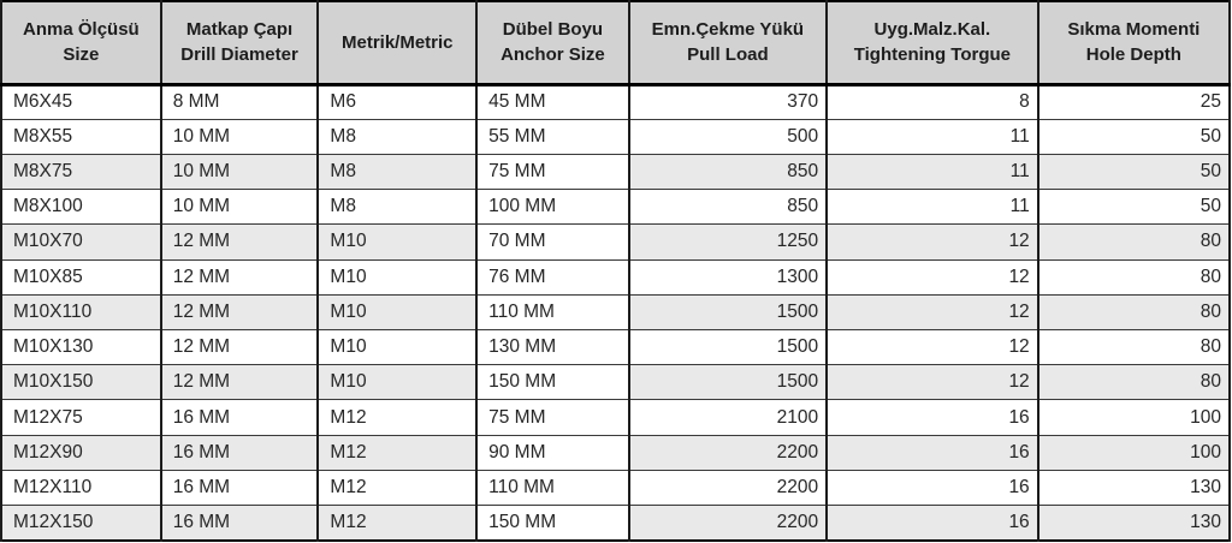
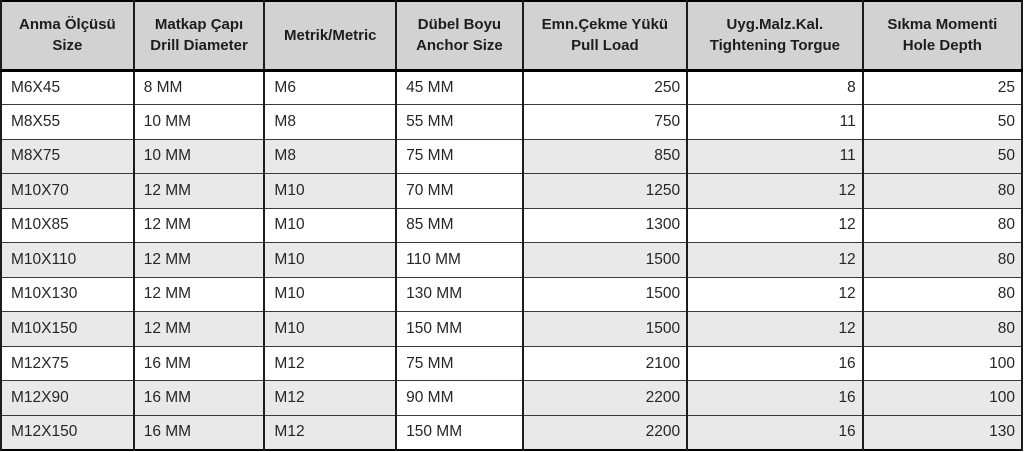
  Anma ÖlçüsüSize	Matkap ÇapıDrill Diameter	Metrik/Metric	Dübel BoyuAnchor Size	Emn.Çekme YüküPull Load	Uyg.Malz.Kal.Tightening Torgue	Sıkma MomentiHole Depth
- M6X45	8 MM	M6	45 MM	370	8	25
+ M6X45	8 MM	M6	45 MM	250	8	25
- M8X55	10 MM	M8	55 MM	500	11	50
+ M8X55	10 MM	M8	55 MM	750	11	50
  M8X75	10 MM	M8	75 MM	850	11	50
- M8X100	10 MM	M8	100 MM	850	11	50
  M10X70	12 MM	M10	70 MM	1250	12	80
- M10X85	12 MM	M10	76 MM	1300	12	80
+ M10X85	12 MM	M10	85 MM	1300	12	80
  M10X110	12 MM	M10	110 MM	1500	12	80
  M10X130	12 MM	M10	130 MM	1500	12	80
  M10X150	12 MM	M10	150 MM	1500	12	80
  M12X75	16 MM	M12	75 MM	2100	16	100
  M12X90	16 MM	M12	90 MM	2200	16	100
- M12X110	16 MM	M12	110 MM	2200	16	130
  M12X150	16 MM	M12	150 MM	2200	16	130
